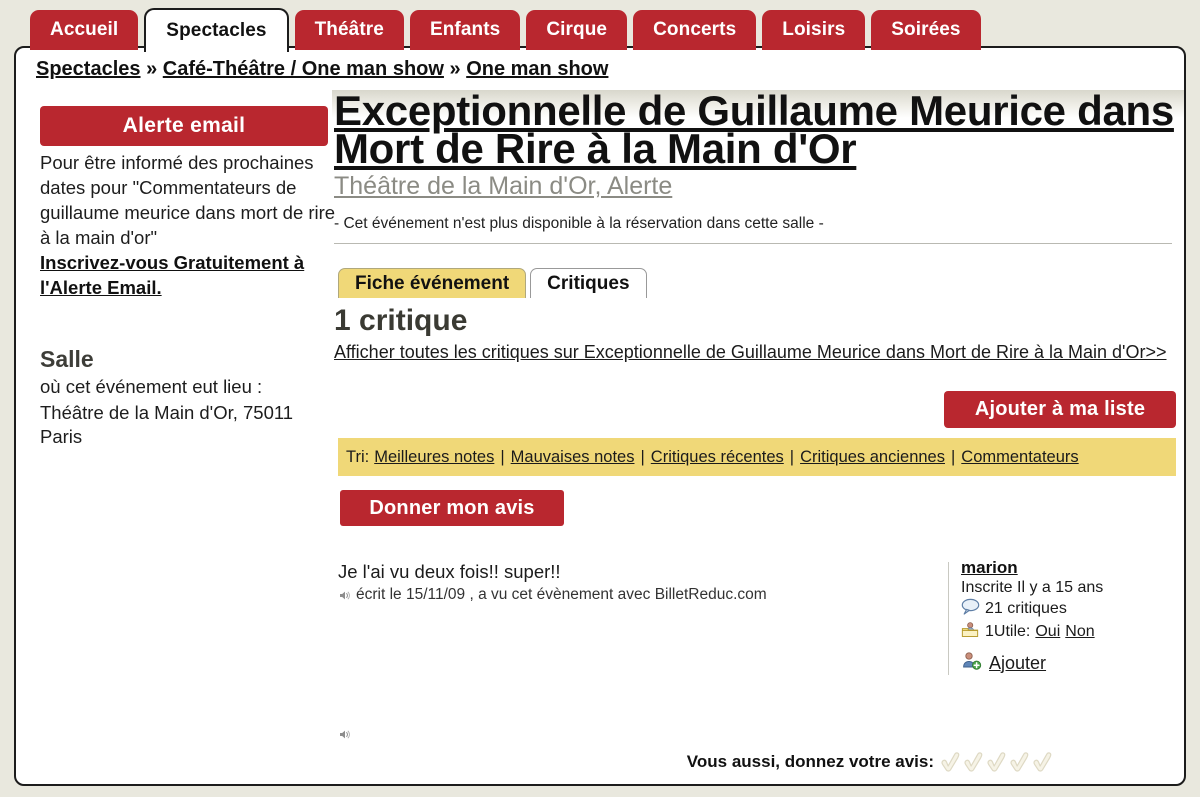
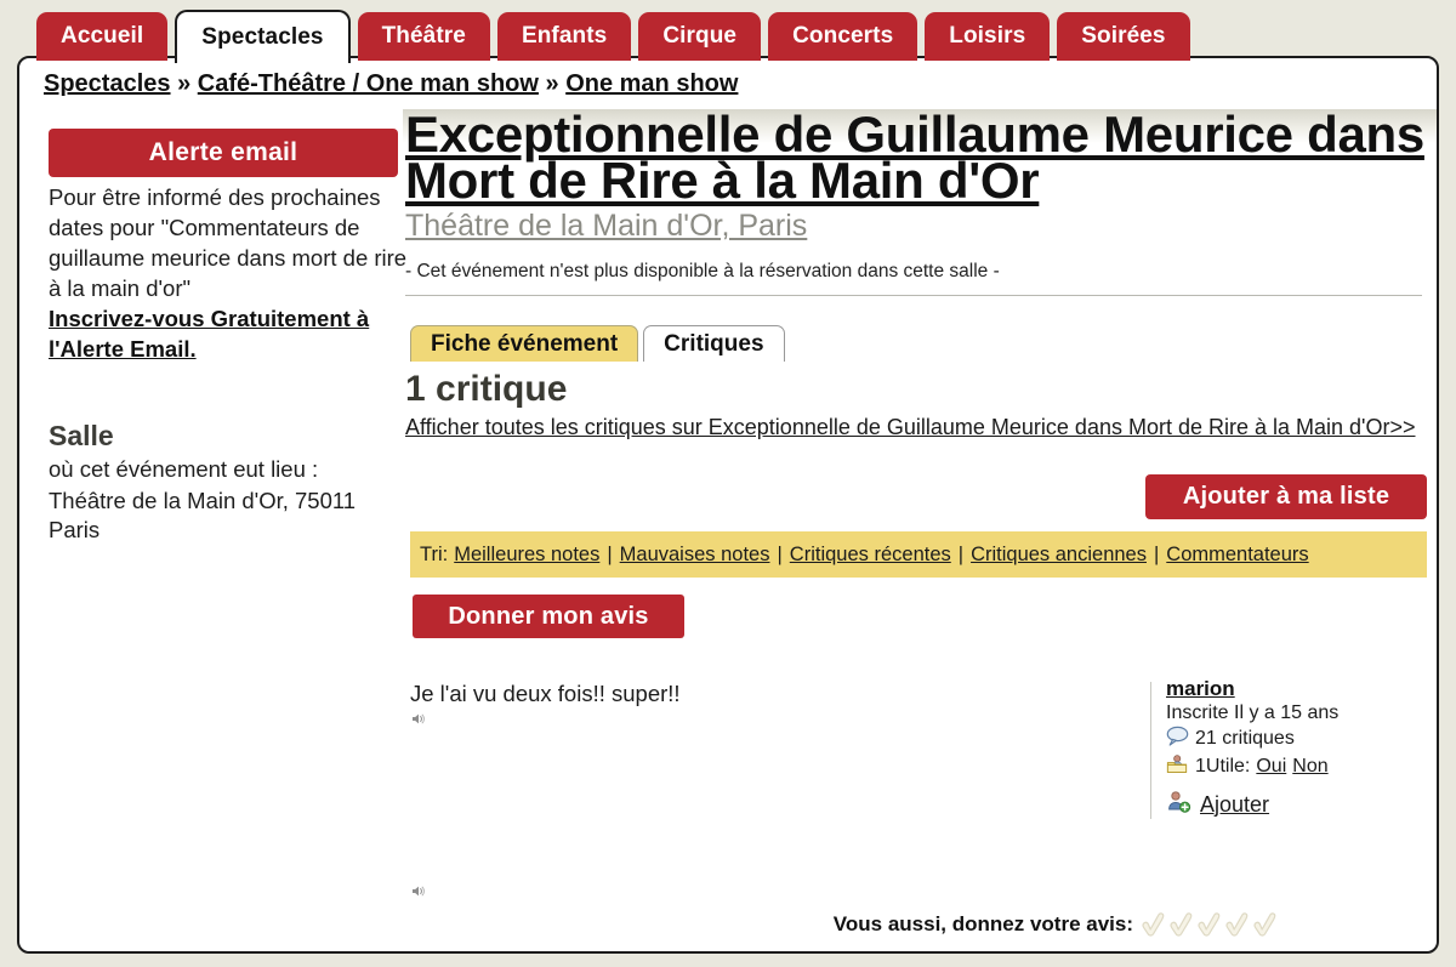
  Accueil
  Spectacles
  Théâtre
  Enfants
  Cirque
  Concerts
  Loisirs
  Soirées
  Spectacles » Café-Théâtre / One man show » One man show
  Alerte email
  Pour être informé des prochaines dates pour "Commentateurs de guillaume meurice dans mort de rire à la main d'or"
  Inscrivez-vous Gratuitement à l'Alerte Email.
  Salle
  où cet événement eut lieu :
  Théâtre de la Main d'Or, 75011 Paris
  Exceptionnelle de Guillaume Meurice dans Mort de Rire à la Main d'Or
- Théâtre de la Main d'Or, Alerte
+ Théâtre de la Main d'Or, Paris
  - Cet événement n'est plus disponible à la réservation dans cette salle -
  Fiche événement
  Critiques
  1 critique
  Afficher toutes les critiques sur Exceptionnelle de Guillaume Meurice dans Mort de Rire à la Main d'Or>>
  Ajouter à ma liste
  Tri:
  Meilleures notes | Mauvaises notes | Critiques récentes | Critiques anciennes | Commentateurs
  Donner mon avis
  Je l'ai vu deux fois!! super!!
- écrit le 15/11/09 , a vu cet évènement avec BilletReduc.com
  marion
  Inscrite Il y a 15 ans
  21 critiques
  1Utile:
  Oui
  Non
  Ajouter
  Vous aussi, donnez votre avis:
